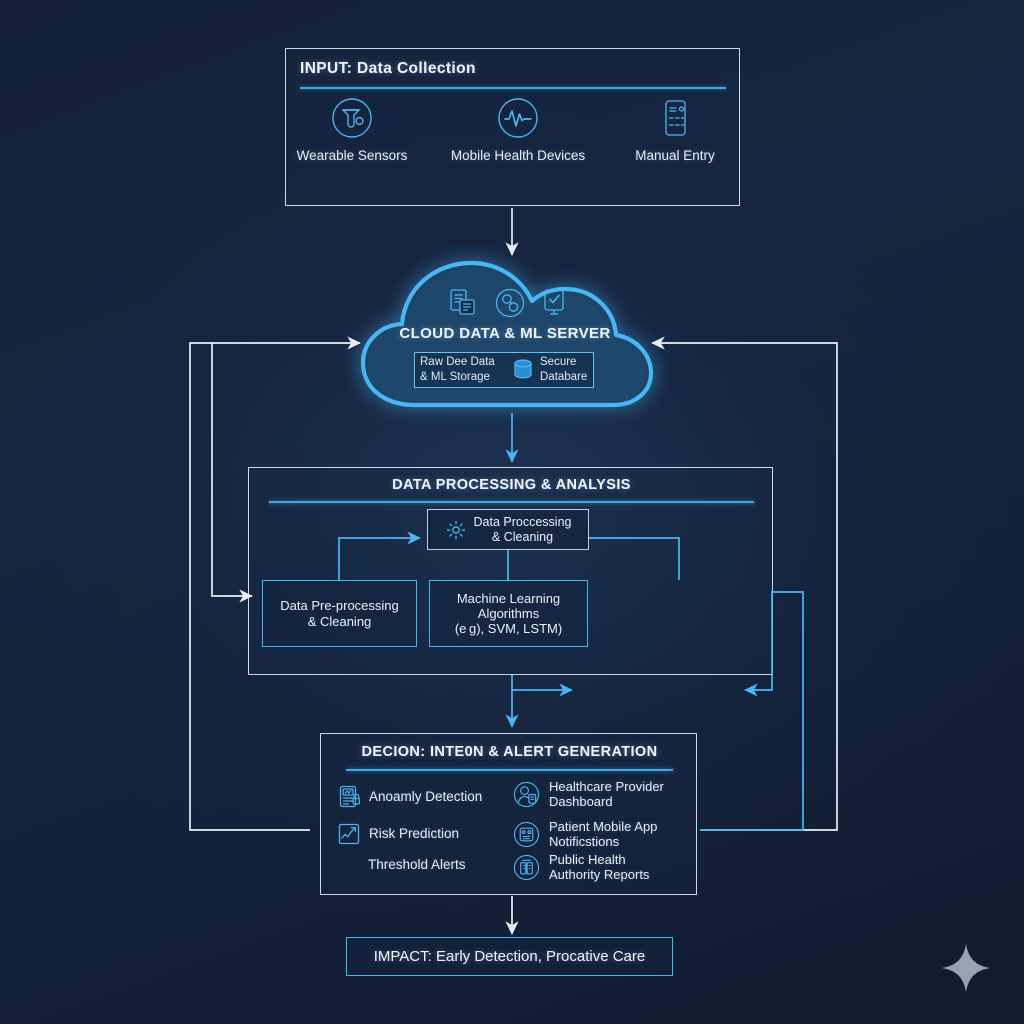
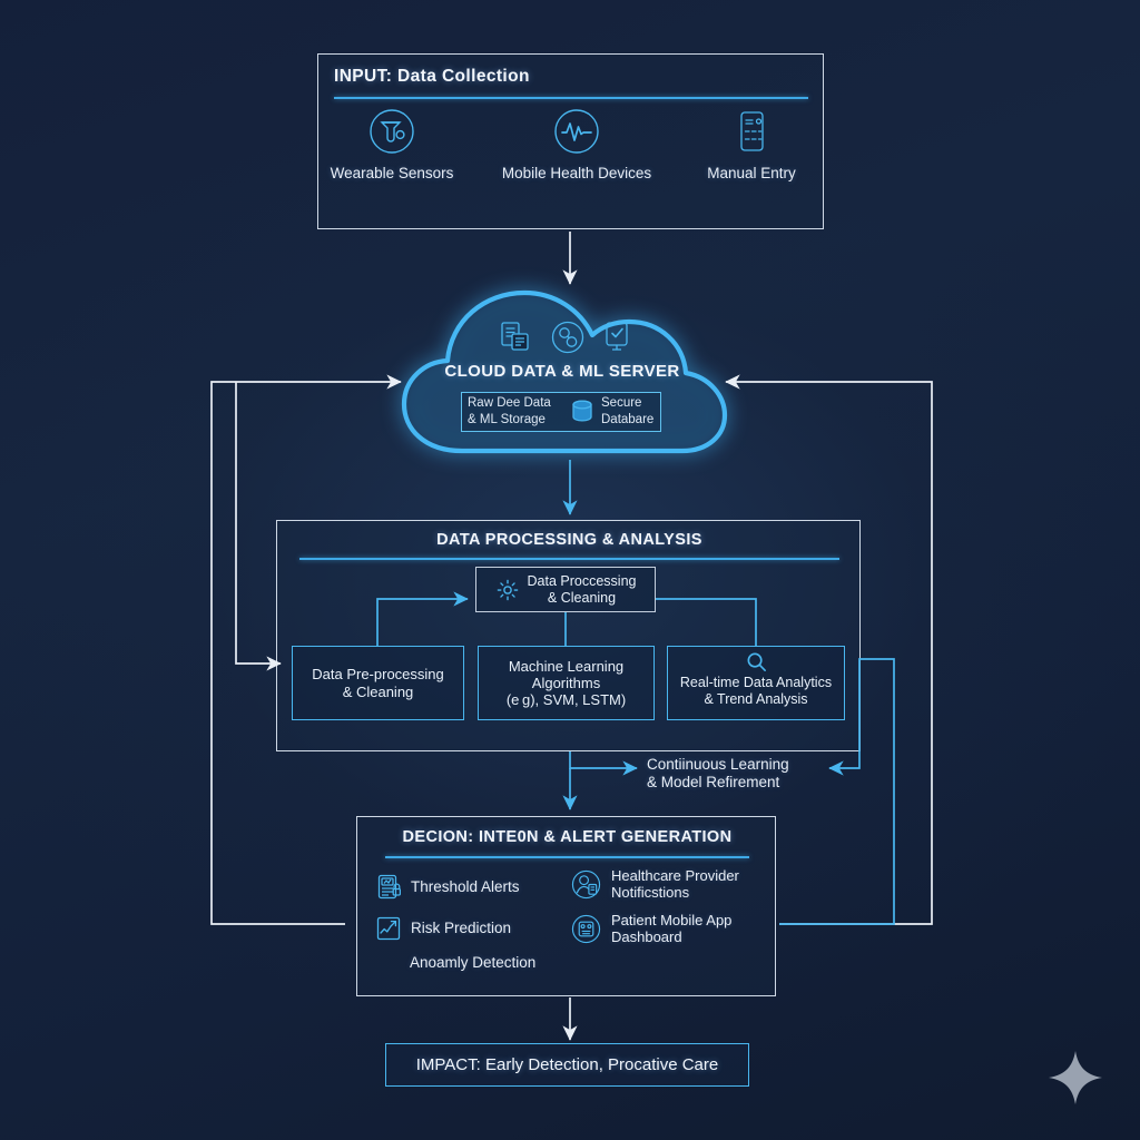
  INPUT: Data Collection
  Wearable Sensors
  Mobile Health Devices
  Manual Entry
  CLOUD DATA & ML SERVER
  Raw Dee Data
  & ML Storage
  Secure
  Databare
  DATA PROCESSING & ANALYSIS
  Data Proccessing
  & Cleaning
  Data Pre-processing
  & Cleaning
  Machine Learning
  Algorithms
  (e g), SVM, LSTM)
+ Real-time Data Analytics
+ & Trend Analysis
+ Contiinuous Learning
+ & Model Refirement
  DECION: INTE0N & ALERT GENERATION
- Anoamly Detection
+ Threshold Alerts
  Risk Prediction
- Threshold Alerts
+ Anoamly Detection
  Healthcare Provider
- Dashboard
+ Notificstions
  Patient Mobile App
- Notificstions
+ Dashboard
- Public Health
- Authority Reports
  IMPACT: Early Detection, Procative Care
